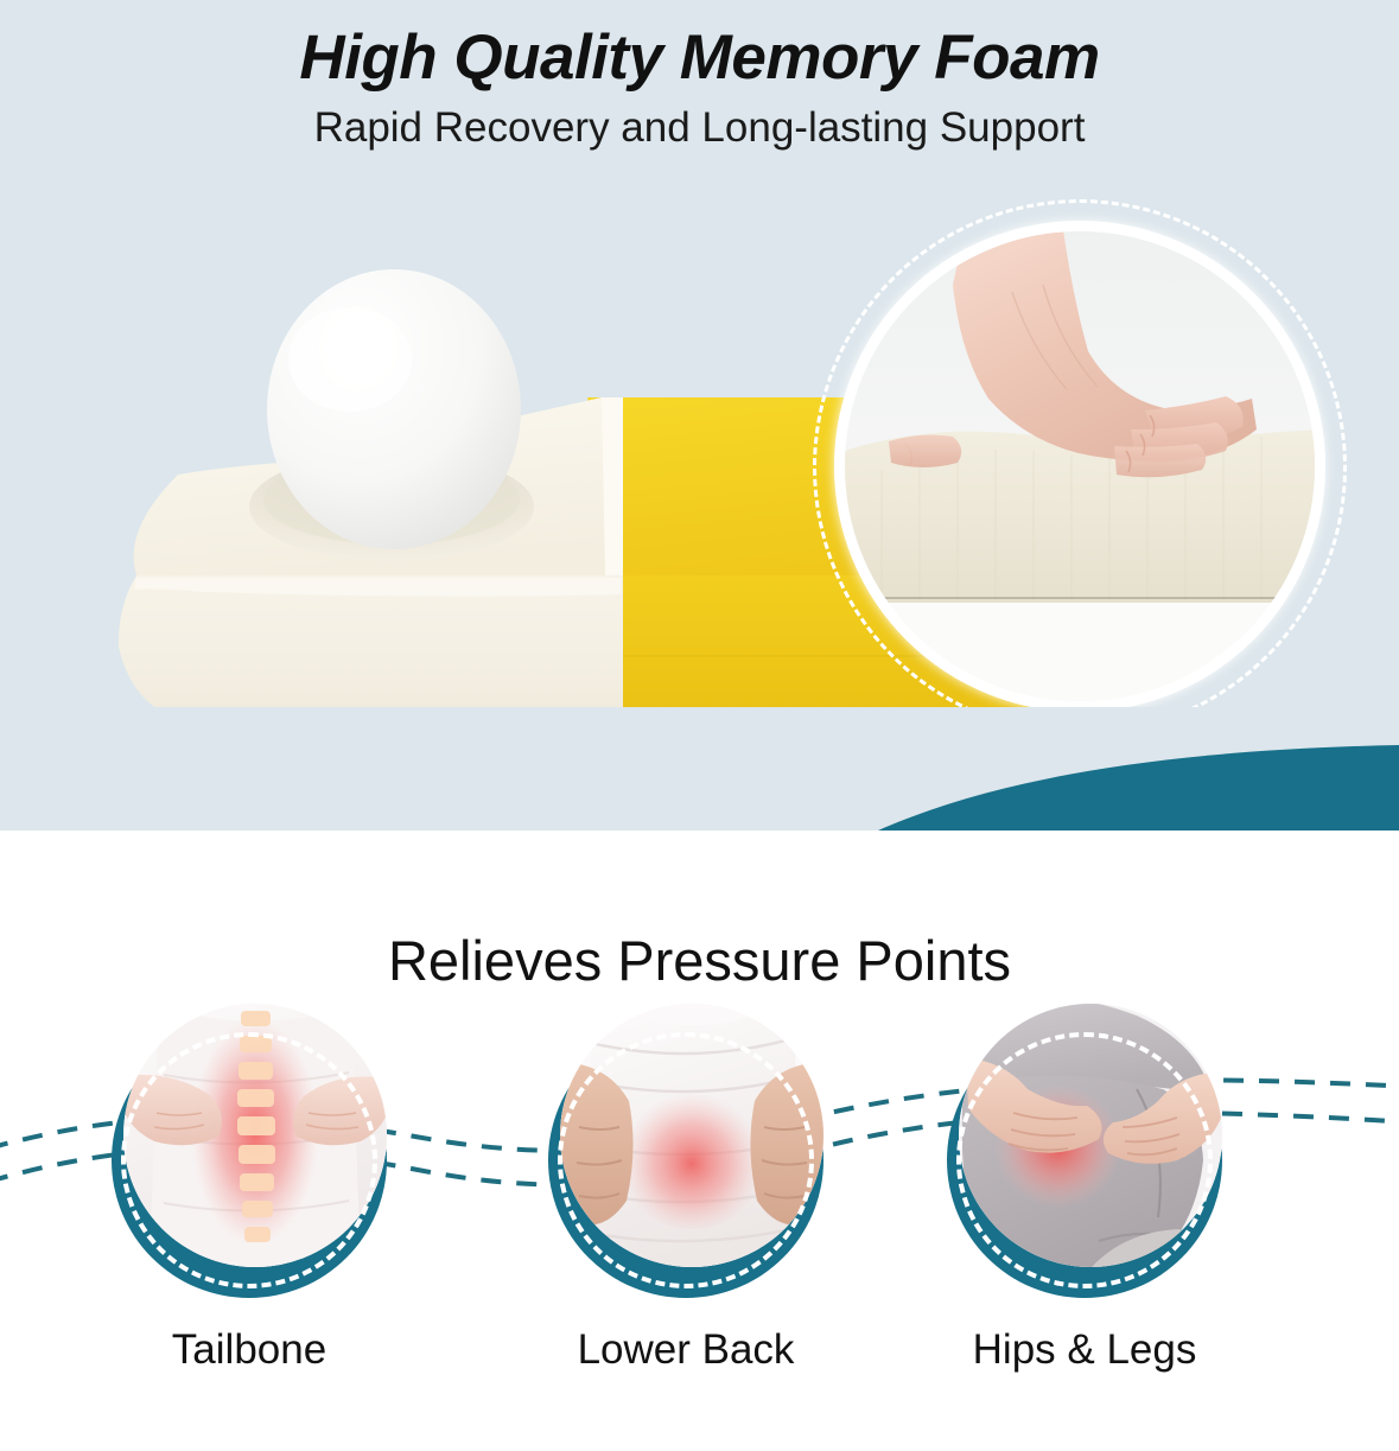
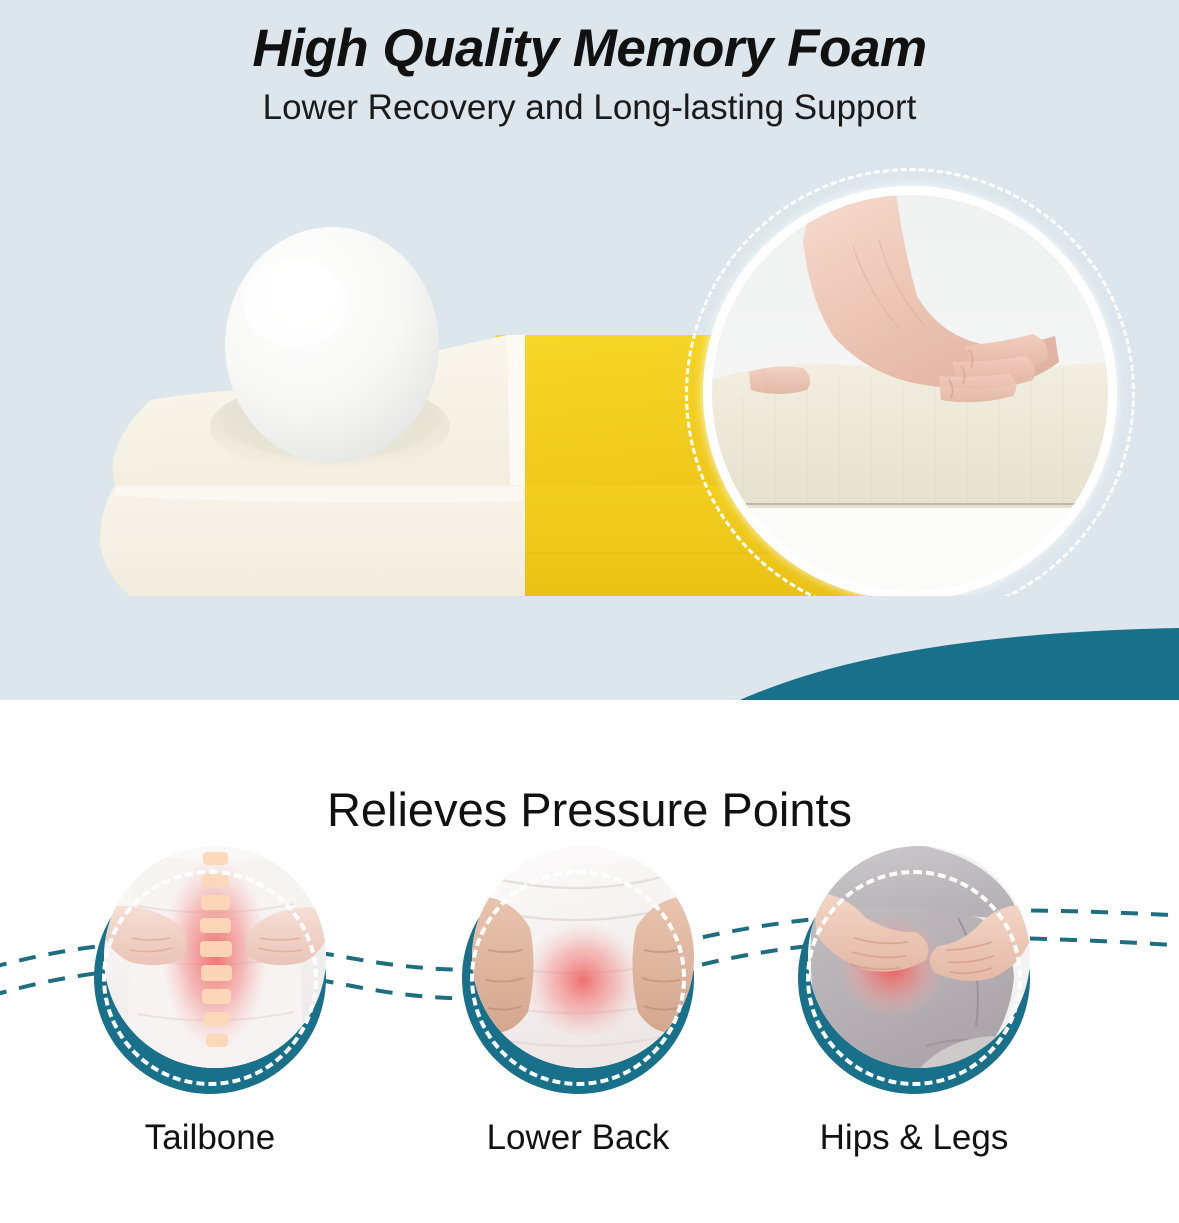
  High Quality Memory Foam
- Rapid Recovery and Long-lasting Support
+ Lower Recovery and Long-lasting Support
  Relieves Pressure Points
  Tailbone
  Lower Back
  Hips & Legs
